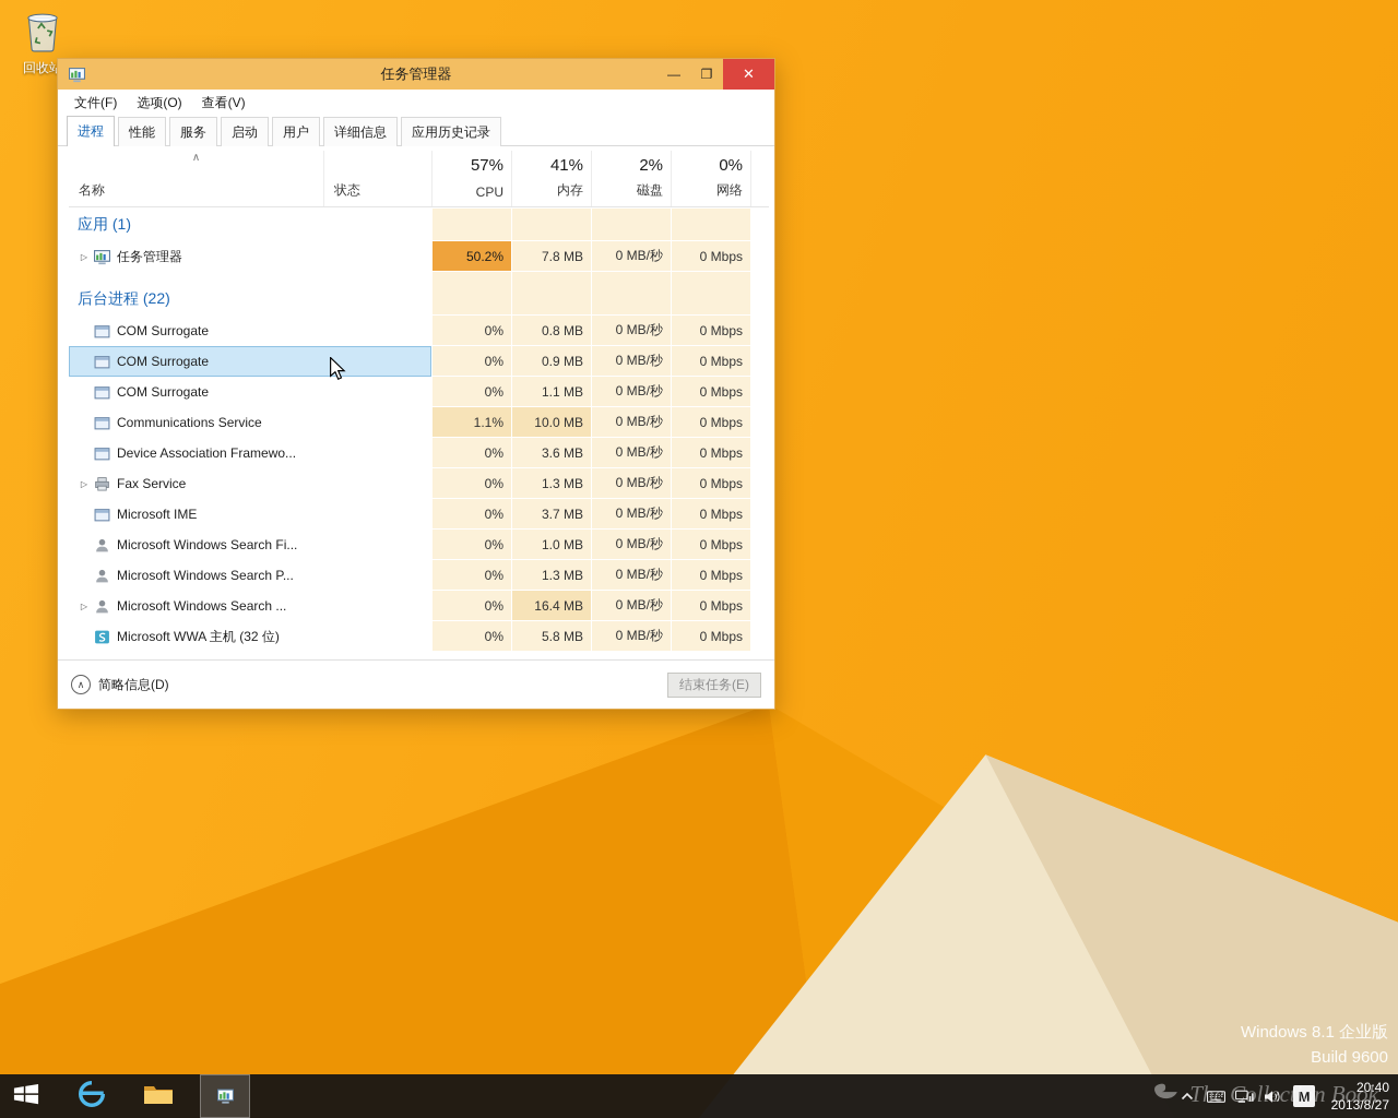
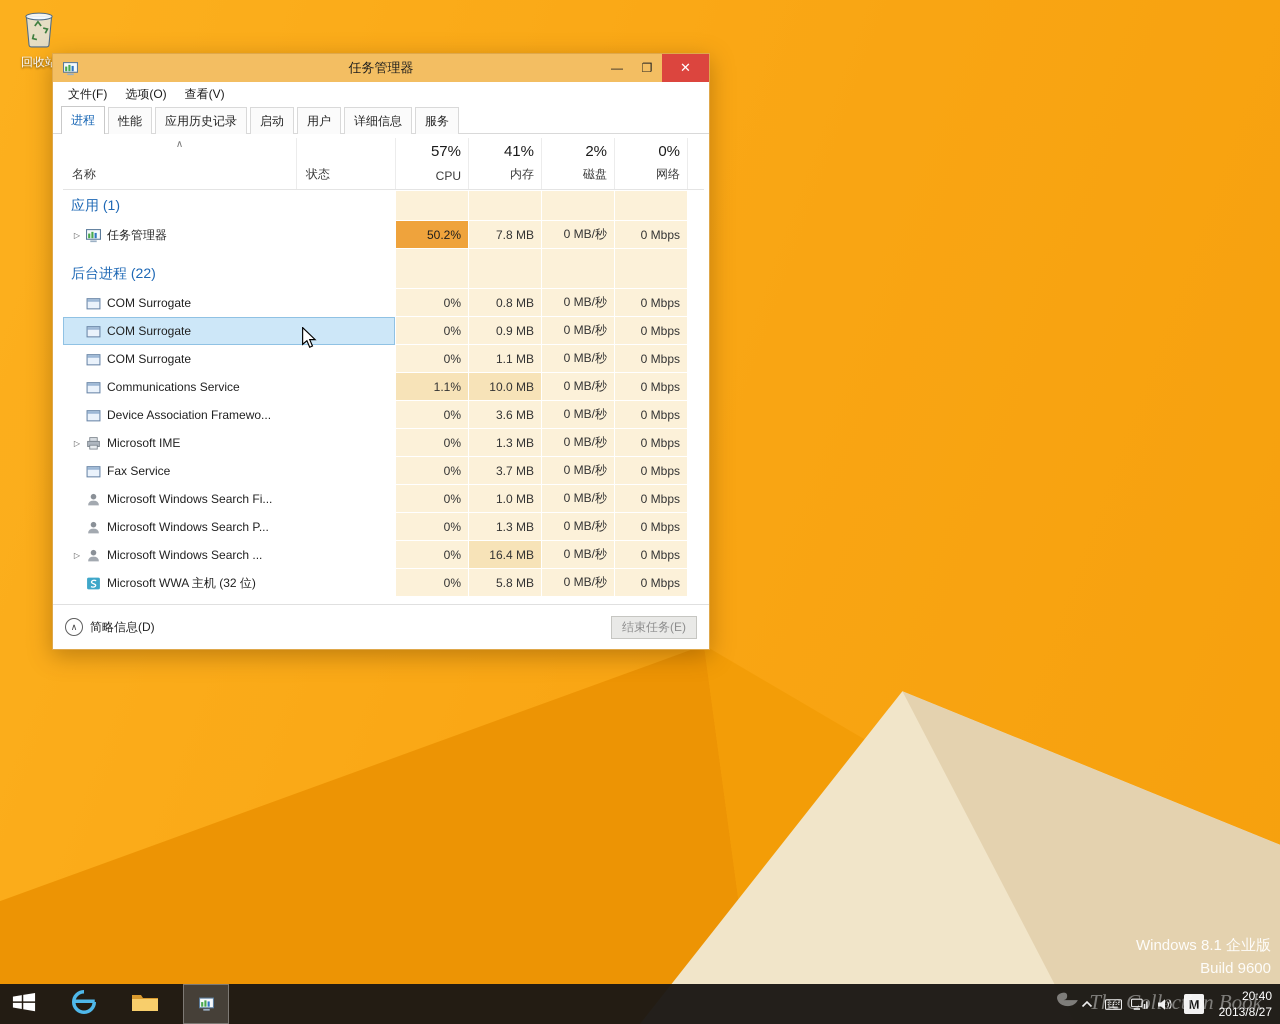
  回收站
  任务管理器
  —
  ❐
  ✕
  文件(F)
  选项(O)
  查看(V)
  进程
  性能
- 服务
+ 应用历史记录
  启动
  用户
  详细信息
- 应用历史记录
+ 服务
  ∧
  名称
  状态
  57%
  CPU
  41%
  内存
  2%
  磁盘
  0%
  网络
  应用 (1)
  ▷
  任务管理器
  50.2%
  7.8 MB
  0 MB/秒
  0 Mbps
  后台进程 (22)
  COM Surrogate
  0%
  0.8 MB
  0 MB/秒
  0 Mbps
  COM Surrogate
  0%
  0.9 MB
  0 MB/秒
  0 Mbps
  COM Surrogate
  0%
  1.1 MB
  0 MB/秒
  0 Mbps
  Communications Service
  1.1%
  10.0 MB
  0 MB/秒
  0 Mbps
  Device Association Framewo...
  0%
  3.6 MB
  0 MB/秒
  0 Mbps
  ▷
- Fax Service
+ Microsoft IME
  0%
  1.3 MB
  0 MB/秒
  0 Mbps
- Microsoft IME
+ Fax Service
  0%
  3.7 MB
  0 MB/秒
  0 Mbps
  Microsoft Windows Search Fi...
  0%
  1.0 MB
  0 MB/秒
  0 Mbps
  Microsoft Windows Search P...
  0%
  1.3 MB
  0 MB/秒
  0 Mbps
  ▷
  Microsoft Windows Search ...
  0%
  16.4 MB
  0 MB/秒
  0 Mbps
  Microsoft WWA 主机 (32 位)
  0%
  5.8 MB
  0 MB/秒
  0 Mbps
  ∧
  简略信息(D)
  结束任务(E)
  Windows 8.1 企业版
  Build 9600
  The Collection Book
  M
  20:40
  2013/8/27
